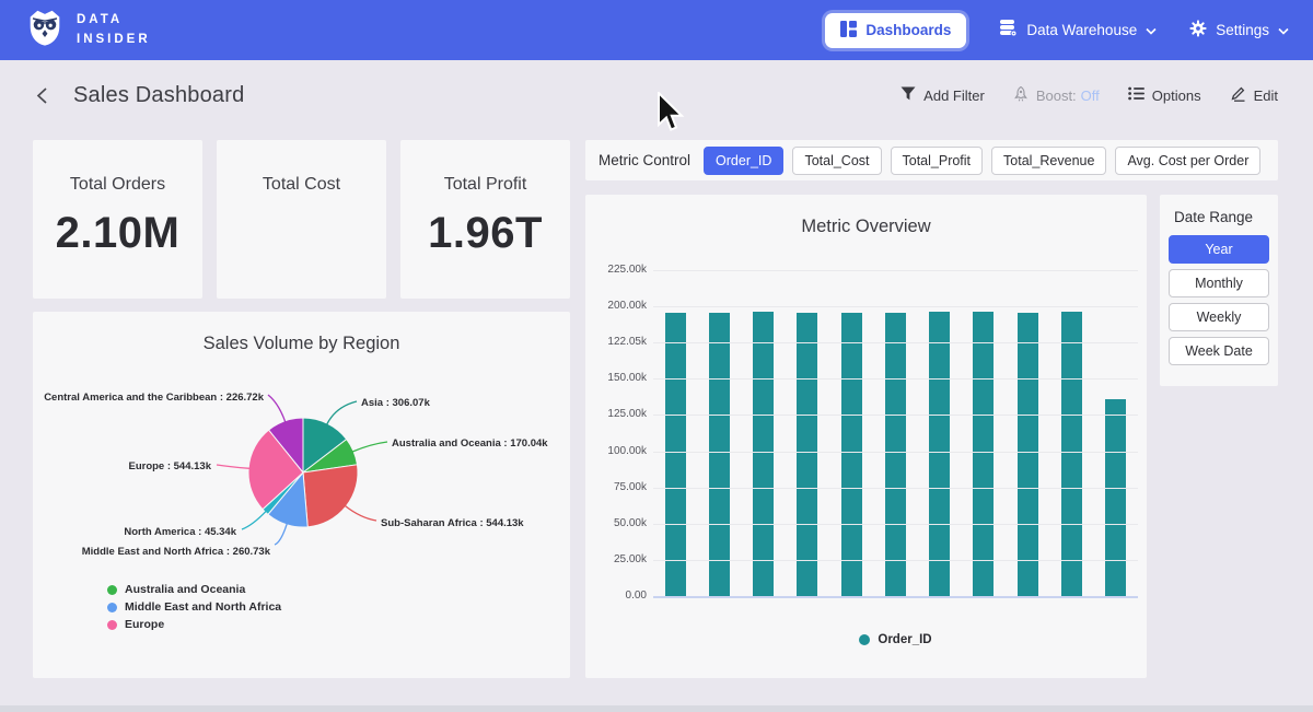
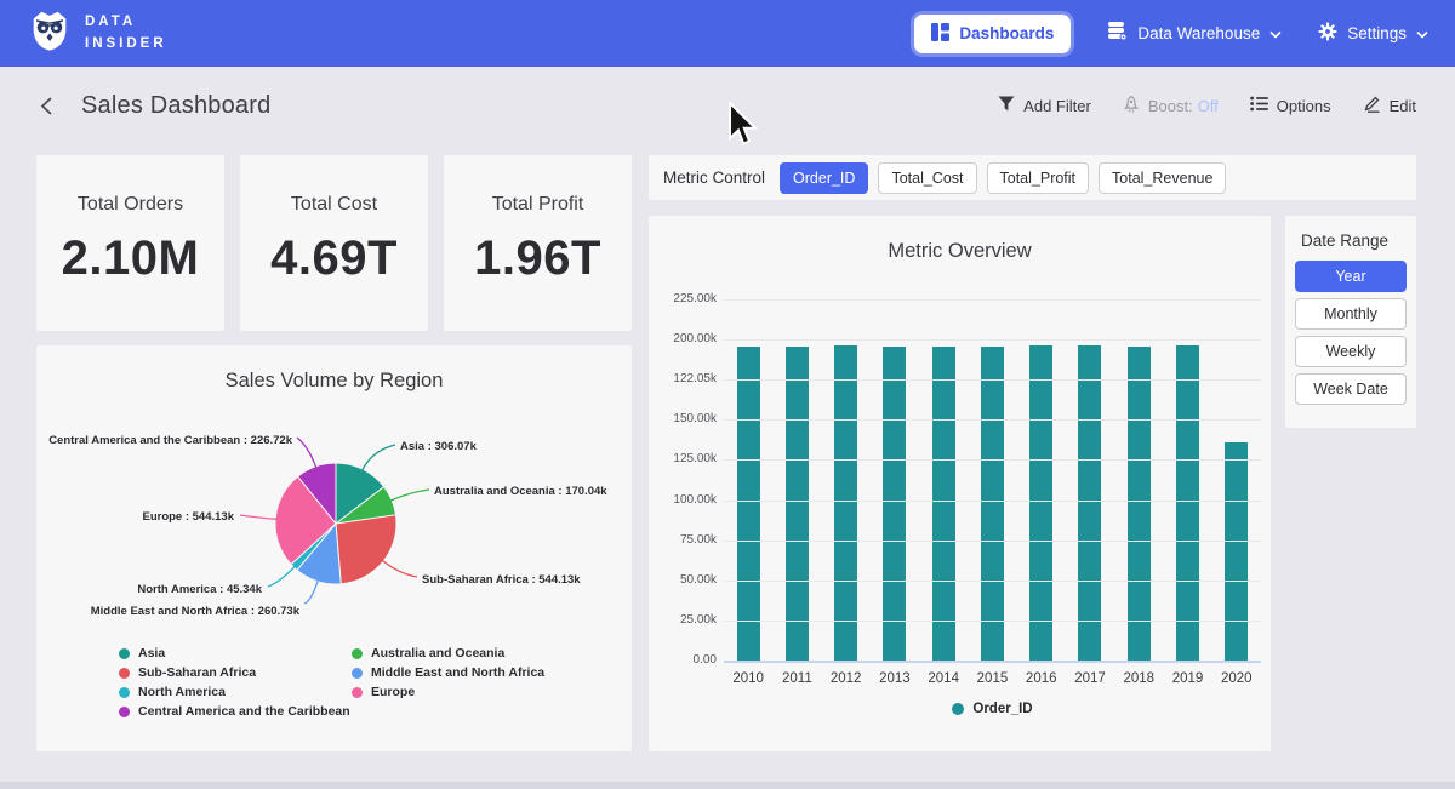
  DATA
  INSIDER
  Dashboards
  Data Warehouse
  Settings
  Sales Dashboard
  Add Filter
  Boost:
  Off
  Options
  Edit
  Metric Control
  Order_ID
  Total_Cost
  Total_Profit
  Total_Revenue
- Avg. Cost per Order
  Sales Volume by Region
  Asia : 306.07k
  Australia and Oceania : 170.04k
  Sub-Saharan Africa : 544.13k
  Middle East and North Africa : 260.73k
  North America : 45.34k
  Europe : 544.13k
  Central America and the Caribbean : 226.72k
+ Asia
+ Sub-Saharan Africa
+ North America
+ Central America and the Caribbean
  Australia and Oceania
  Middle East and North Africa
  Europe
  Metric Overview
+ 2010
+ 2011
+ 2012
+ 2013
+ 2014
+ 2015
+ 2016
+ 2017
+ 2018
+ 2019
+ 2020
  Order_ID
  225.00k
  200.00k
  122.05k
  150.00k
  125.00k
  100.00k
  75.00k
  50.00k
  25.00k
  0.00
  Date Range
  Year
  Monthly
  Weekly
  Week Date
  Total Orders
  2.10M
  Total Cost
+ 4.69T
  Total Profit
  1.96T
